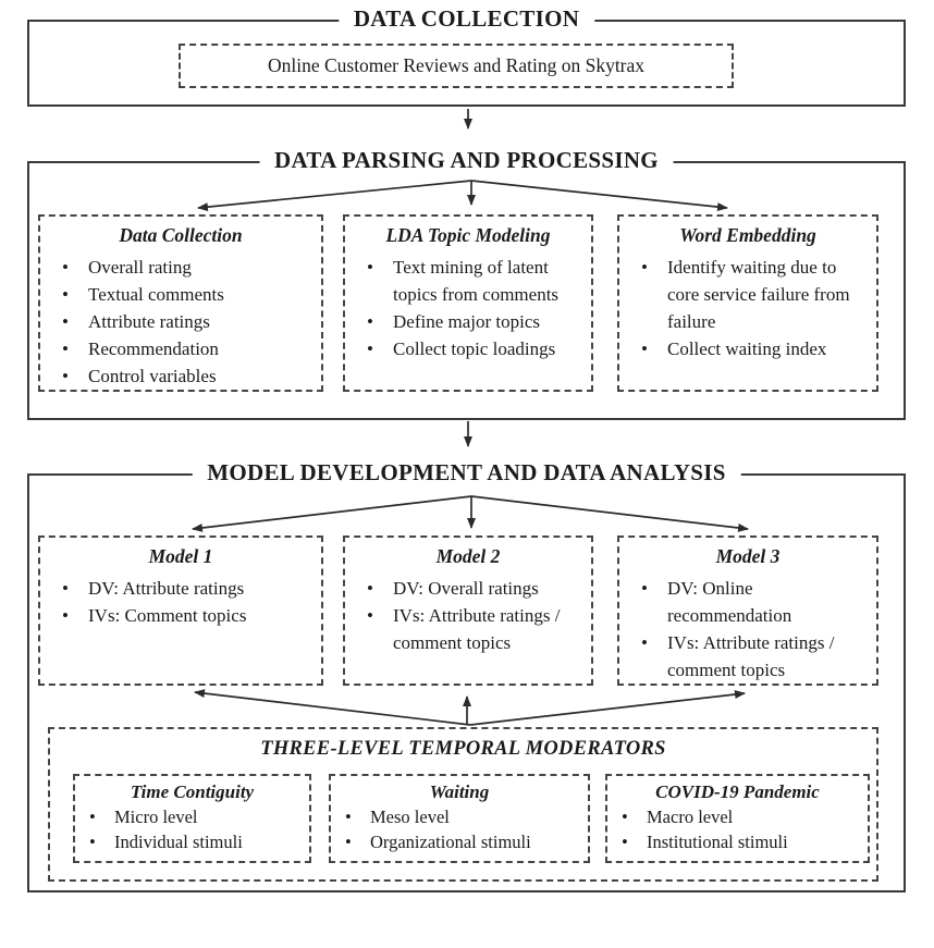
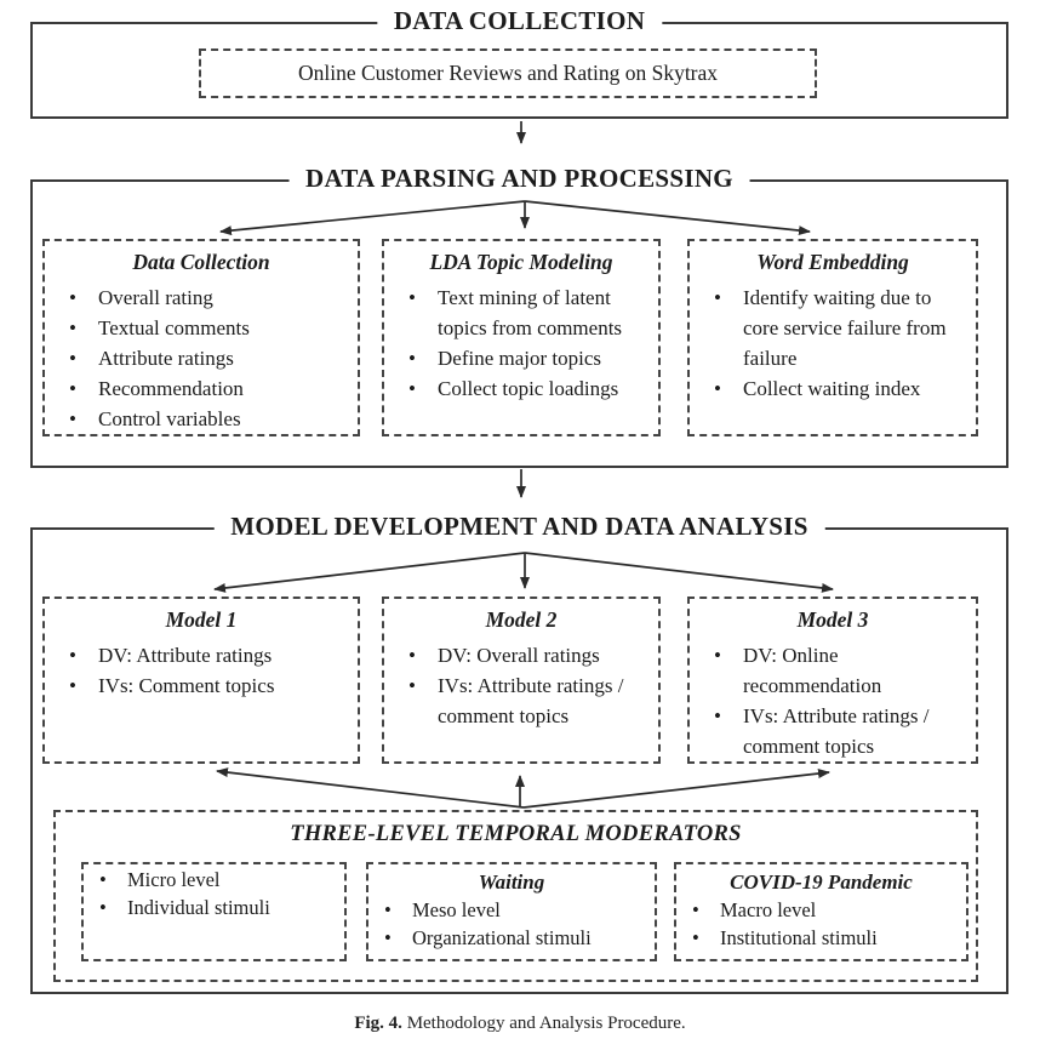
  DATA COLLECTION
  Online Customer Reviews and Rating on Skytrax
  DATA PARSING AND PROCESSING
  Data Collection
  Overall rating
  Textual comments
  Attribute ratings
  Recommendation
  Control variables
  LDA Topic Modeling
  Text mining of latent topics from comments
  Define major topics
  Collect topic loadings
  Word Embedding
  Identify waiting due to core service failure from failure
  Collect waiting index
  MODEL DEVELOPMENT AND DATA ANALYSIS
  Model 1
  DV: Attribute ratings
  IVs: Comment topics
  Model 2
  DV: Overall ratings
  IVs: Attribute ratings / comment topics
  Model 3
  DV: Online recommendation
  IVs: Attribute ratings / comment topics
  THREE-LEVEL TEMPORAL MODERATORS
- Time Contiguity
  Micro level
  Individual stimuli
  Waiting
  Meso level
  Organizational stimuli
  COVID-19 Pandemic
  Macro level
  Institutional stimuli
+ Fig. 4. Methodology and Analysis Procedure.
